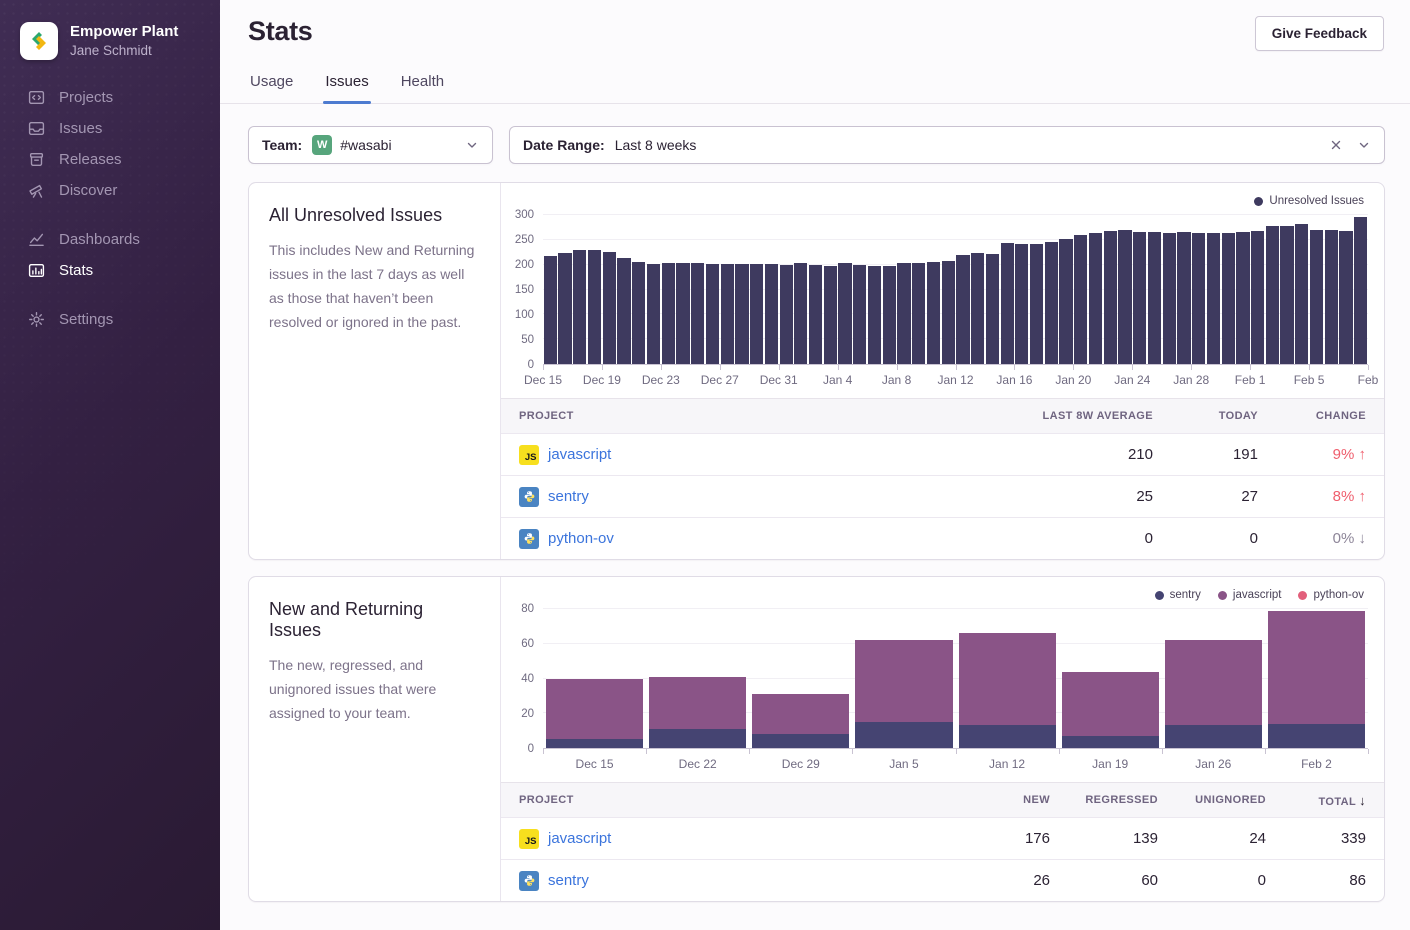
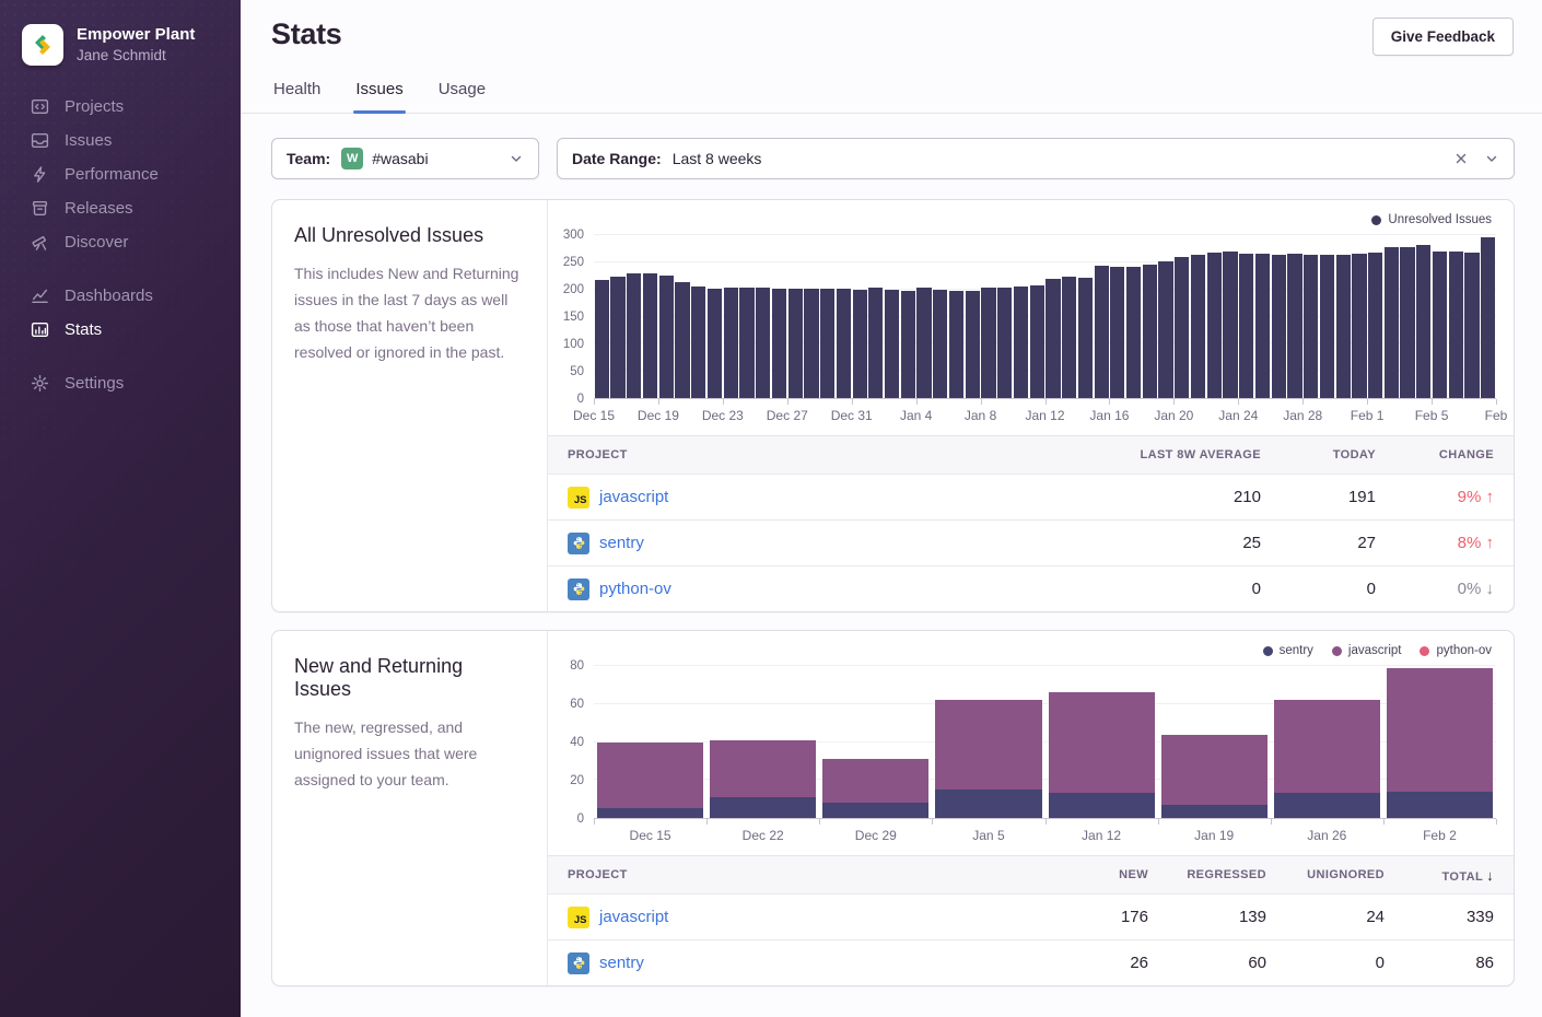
  Empower Plant
  Jane Schmidt
  Projects
  Issues
+ Performance
  Releases
  Discover
  Dashboards
  Stats
  Settings
  Stats
  Give Feedback
- Usage
+ Health
  Issues
- Health
+ Usage
  Team:
  W
  #wasabi
  Date Range:
  Last 8 weeks
  All Unresolved Issues
  This includes New and Returning issues in the last 7 days as well as those that haven’t been resolved or ignored in the past.
  Unresolved Issues
  0
  50
  100
  150
  200
  250
  300
  Dec 15
  Dec 19
  Dec 23
  Dec 27
  Dec 31
  Jan 4
  Jan 8
  Jan 12
  Jan 16
  Jan 20
  Jan 24
  Jan 28
  Feb 1
  Feb 5
  Feb
  PROJECT
  LAST 8W AVERAGE
  TODAY
  CHANGE
  JS
  javascript
  210
  191
  9% ↑
  sentry
  25
  27
  8% ↑
  python-ov
  0
  0
  0% ↓
  New and Returning Issues
  The new, regressed, and unignored issues that were assigned to your team.
  sentry
  javascript
  python-ov
  0
  20
  40
  60
  80
  Dec 15
  Dec 22
  Dec 29
  Jan 5
  Jan 12
  Jan 19
  Jan 26
  Feb 2
  PROJECT
  NEW
  REGRESSED
  UNIGNORED
  TOTAL ↓
  JS
  javascript
  176
  139
  24
  339
  sentry
  26
  60
  0
  86
